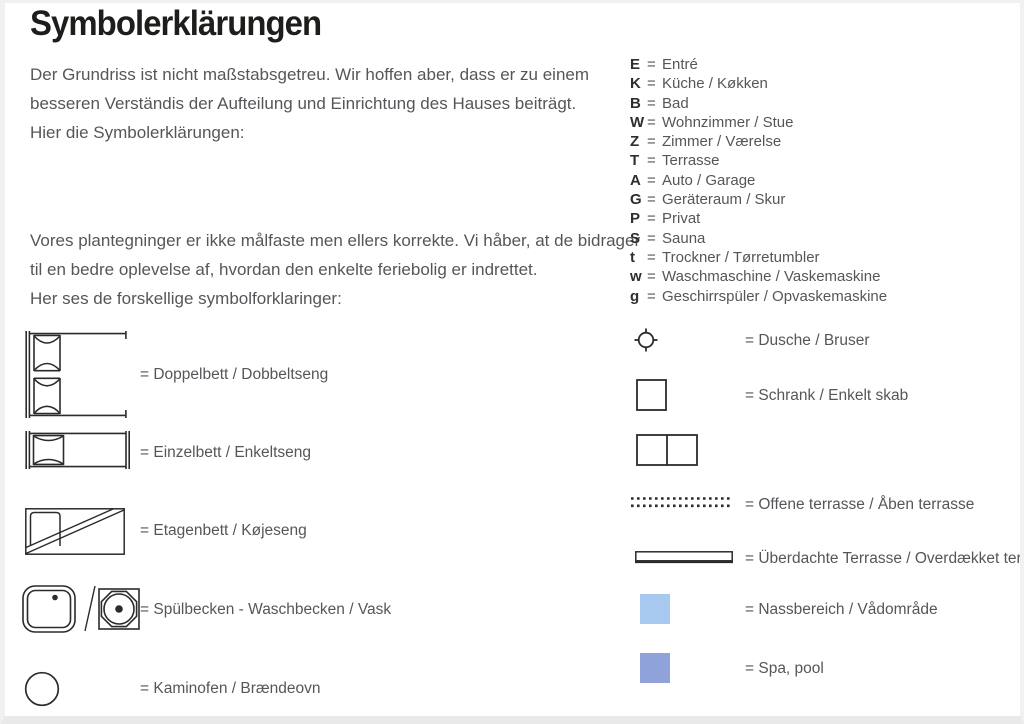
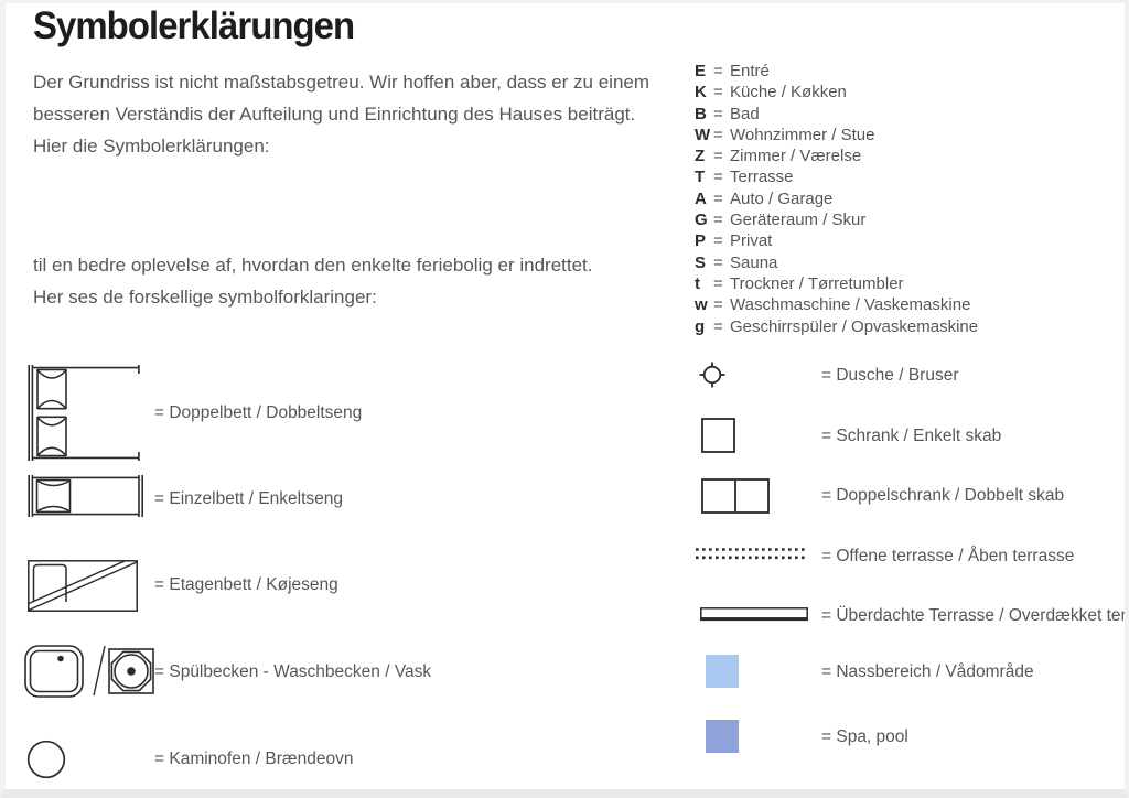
  Symbolerklärungen
  Der Grundriss ist nicht maßstabsgetreu. Wir hoffen aber, dass er zu einem
  besseren Verständis der Aufteilung und Einrichtung des Hauses beiträgt.
  Hier die Symbolerklärungen:
- Vores plantegninger er ikke målfaste men ellers korrekte. Vi håber, at de bidrager
  til en bedre oplevelse af, hvordan den enkelte feriebolig er indrettet.
  Her ses de forskellige symbolforklaringer:
  E
  =
  Entré
  K
  =
  Küche / Køkken
  B
  =
  Bad
  W
  =
  Wohnzimmer / Stue
  Z
  =
  Zimmer / Værelse
  T
  =
  Terrasse
  A
  =
  Auto / Garage
  G
  =
  Geräteraum / Skur
  P
  =
  Privat
  S
  =
  Sauna
  t
  =
  Trockner / Tørretumbler
  w
  =
  Waschmaschine / Vaskemaskine
  g
  =
  Geschirrspüler / Opvaskemaskine
  = Doppelbett / Dobbeltseng
  = Einzelbett / Enkeltseng
  = Etagenbett / Køjeseng
  = Spülbecken - Waschbecken / Vask
  = Kaminofen / Brændeovn
  = Dusche / Bruser
  = Schrank / Enkelt skab
+ = Doppelschrank / Dobbelt skab
  = Offene terrasse / Åben terrasse
  = Überdachte Terrasse / Overdækket ter
  = Nassbereich / Vådområde
  = Spa, pool
